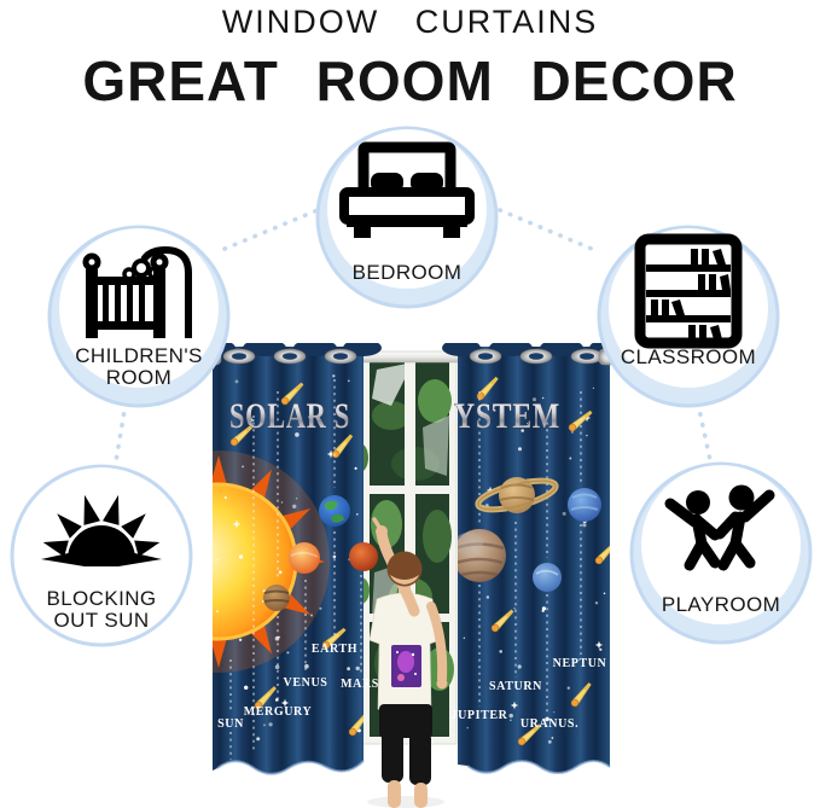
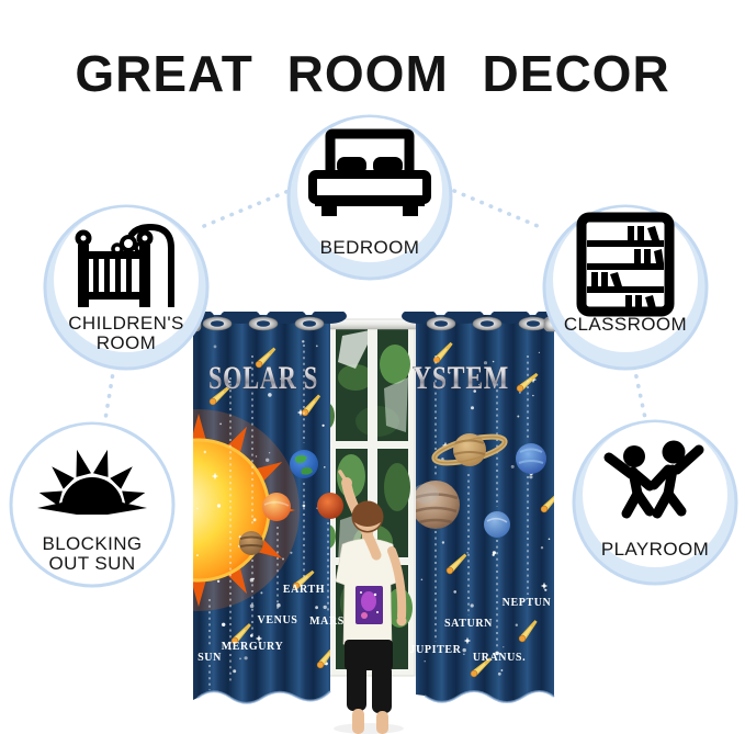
- WINDOW CURTAINS
  GREAT ROOM DECOR
  BEDROOM
  CHILDREN'S
  ROOM
  CLASSROOM
  BLOCKING
  OUT SUN
  PLAYROOM
  SUN
  MERGURY
  VENUS
  EARTH
  MARS
  SOLAR S
  JUPITER
  SATURN
  URANUS.
  NEPTUN
  YSTEM
